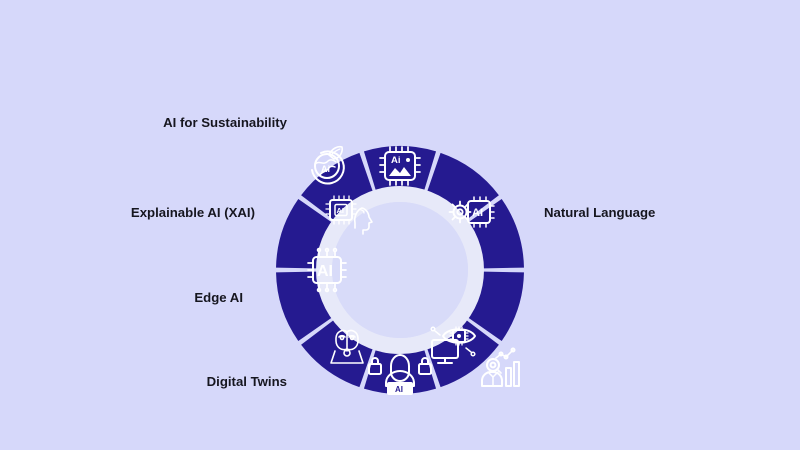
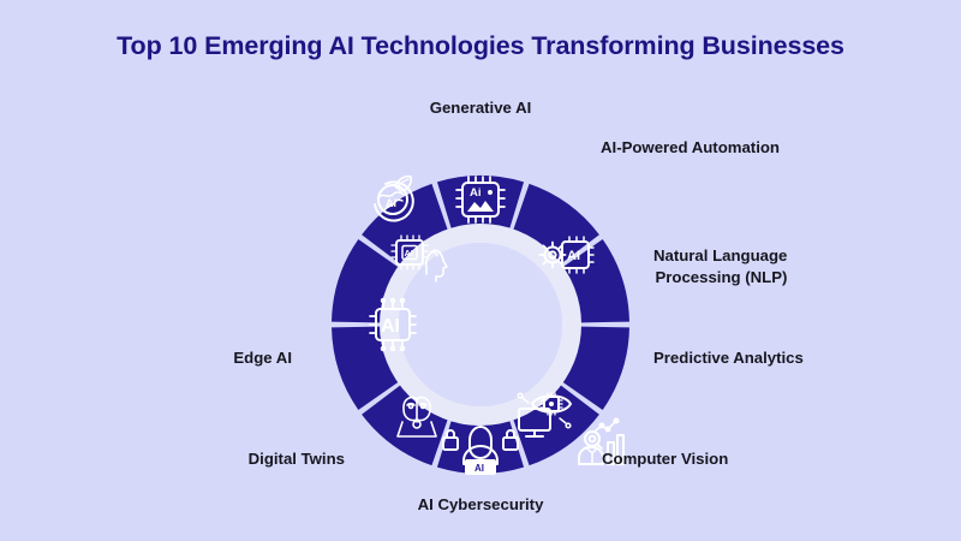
+ Top 10 Emerging AI Technologies Transforming Businesses
  Ai
  AI
  AI
  AI
  AI
  Ai
+ Generative AI
+ AI-Powered Automation
  Natural Language
+ Processing (NLP)
+ Predictive Analytics
+ Computer Vision
+ AI Cybersecurity
  Digital Twins
  Edge AI
- Explainable AI (XAI)
- AI for Sustainability
